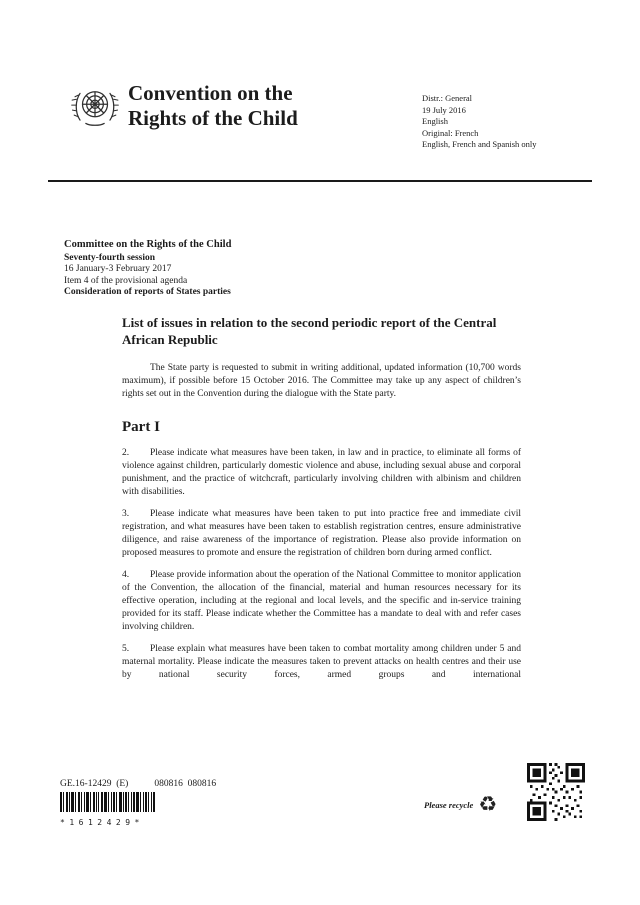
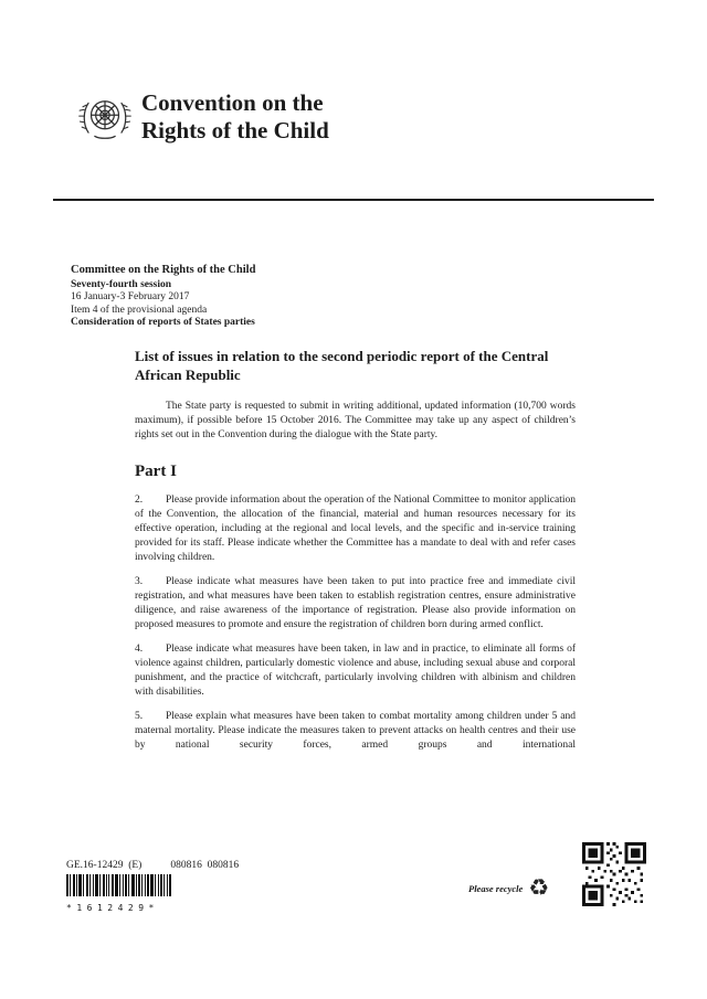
  Convention on the
  Rights of the Child
- Distr.: General
- 19 July 2016
- English
- Original: French
- English, French and Spanish only
  Committee on the Rights of the Child
  Seventy-fourth session
  16 January-3 February 2017
  Item 4 of the provisional agenda
  Consideration of reports of States parties
  List of issues in relation to the second periodic report of the Central African Republic
  The State party is requested to submit in writing additional, updated information (10,700 words maximum), if possible before 15 October 2016. The Committee may take up any aspect of children’s rights set out in the Convention during the dialogue with the State party.
  Part I
- 2. Please indicate what measures have been taken, in law and in practice, to eliminate all forms of violence against children, particularly domestic violence and abuse, including sexual abuse and corporal punishment, and the practice of witchcraft, particularly involving children with albinism and children with disabilities.
+ 2. Please provide information about the operation of the National Committee to monitor application of the Convention, the allocation of the financial, material and human resources necessary for its effective operation, including at the regional and local levels, and the specific and in-service training provided for its staff. Please indicate whether the Committee has a mandate to deal with and refer cases involving children.
  3. Please indicate what measures have been taken to put into practice free and immediate civil registration, and what measures have been taken to establish registration centres, ensure administrative diligence, and raise awareness of the importance of registration. Please also provide information on proposed measures to promote and ensure the registration of children born during armed conflict.
- 4. Please provide information about the operation of the National Committee to monitor application of the Convention, the allocation of the financial, material and human resources necessary for its effective operation, including at the regional and local levels, and the specific and in-service training provided for its staff. Please indicate whether the Committee has a mandate to deal with and refer cases involving children.
+ 4. Please indicate what measures have been taken, in law and in practice, to eliminate all forms of violence against children, particularly domestic violence and abuse, including sexual abuse and corporal punishment, and the practice of witchcraft, particularly involving children with albinism and children with disabilities.
  5. Please explain what measures have been taken to combat mortality among children under 5 and maternal mortality. Please indicate the measures taken to prevent attacks on health centres and their use by national security forces, armed groups and international
  GE.16-12429 (E) 080816 080816
  *1612429*
  Please recycle
  ♻
